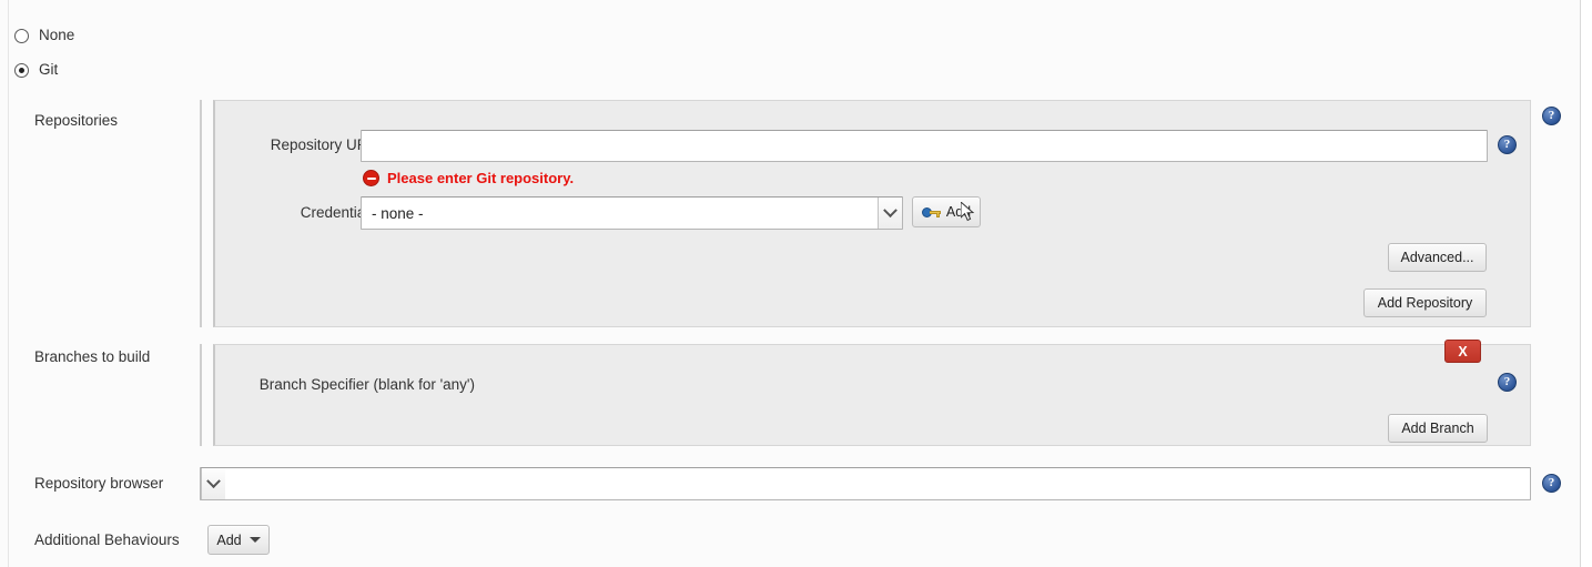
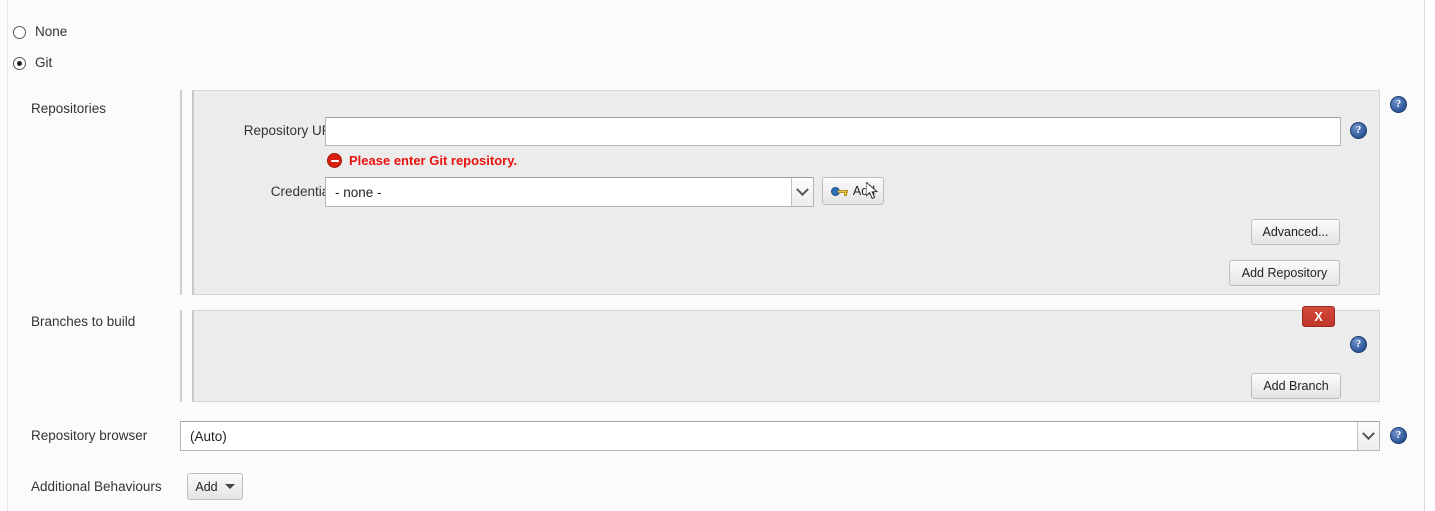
  None
  Git
  Repositories
  Repository U
  Please enter Git repository.
  Credenti
  - none -
  Advanced...
  Add Repository
  ?
  ?
  Branches to build
  X
- Branch Specifier (blank for 'any')
  Add Branch
  ?
  Repository browser
+ (Auto)
  ?
  Additional Behaviours
  Add
